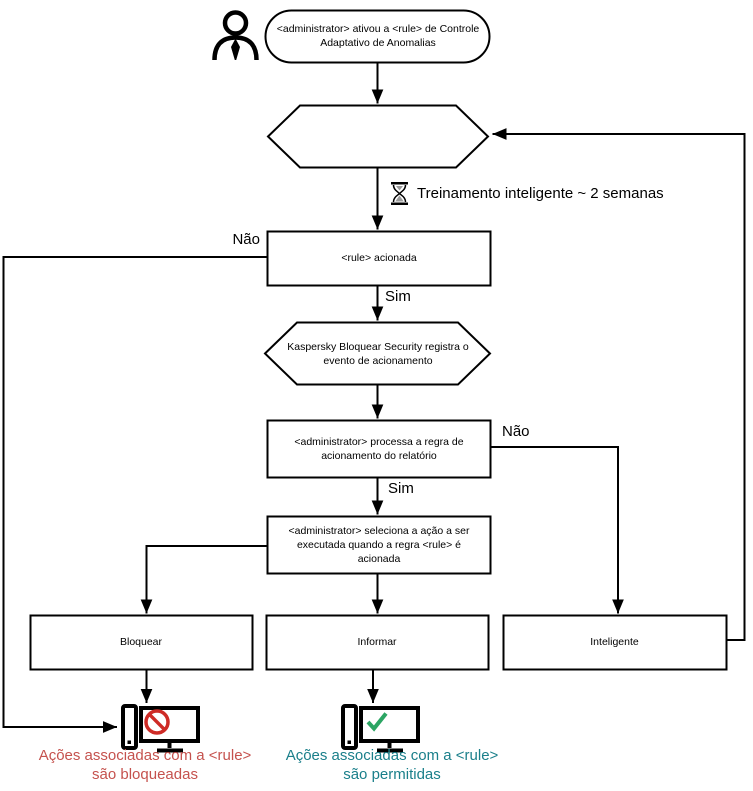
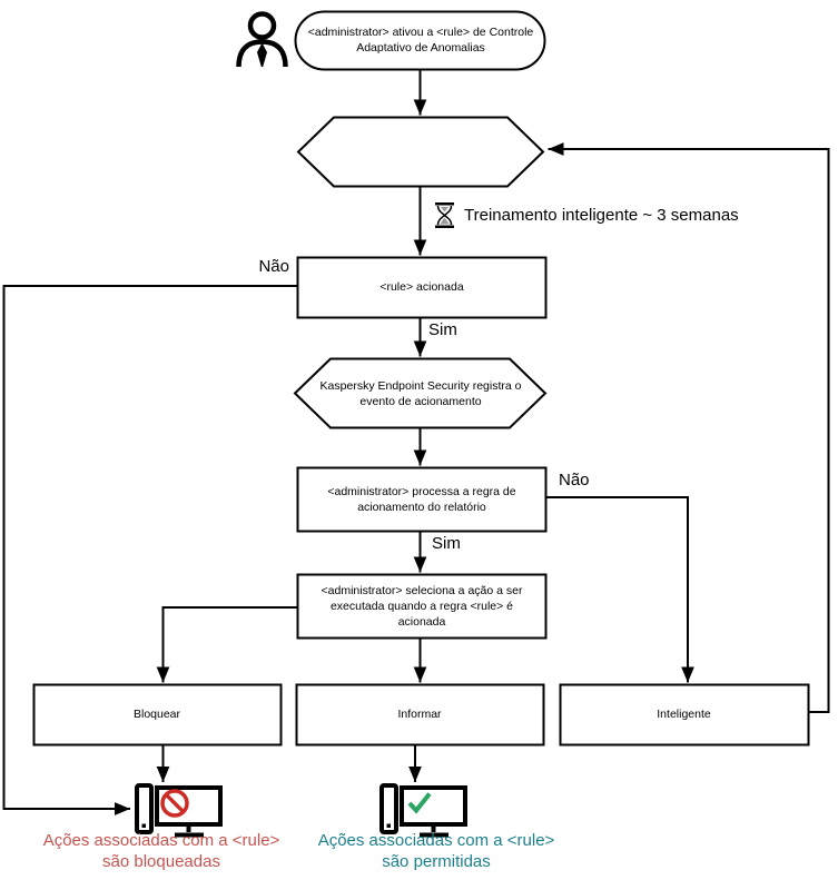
  <administrator> ativou a <rule> de Controle
  Adaptativo de Anomalias
  <rule> acionada
- Kaspersky Bloquear Security registra o
+ Kaspersky Endpoint Security registra o
  evento de acionamento
  <administrator> processa a regra de
  acionamento do relatório
  <administrator> seleciona a ação a ser
  executada quando a regra <rule> é
  acionada
  Bloquear
  Informar
  Inteligente
  Não
  Sim
  Não
  Sim
- Treinamento inteligente ~ 2 semanas
+ Treinamento inteligente ~ 3 semanas
  Ações associadas com a <rule>
  são bloqueadas
  Ações associadas com a <rule>
  são permitidas
